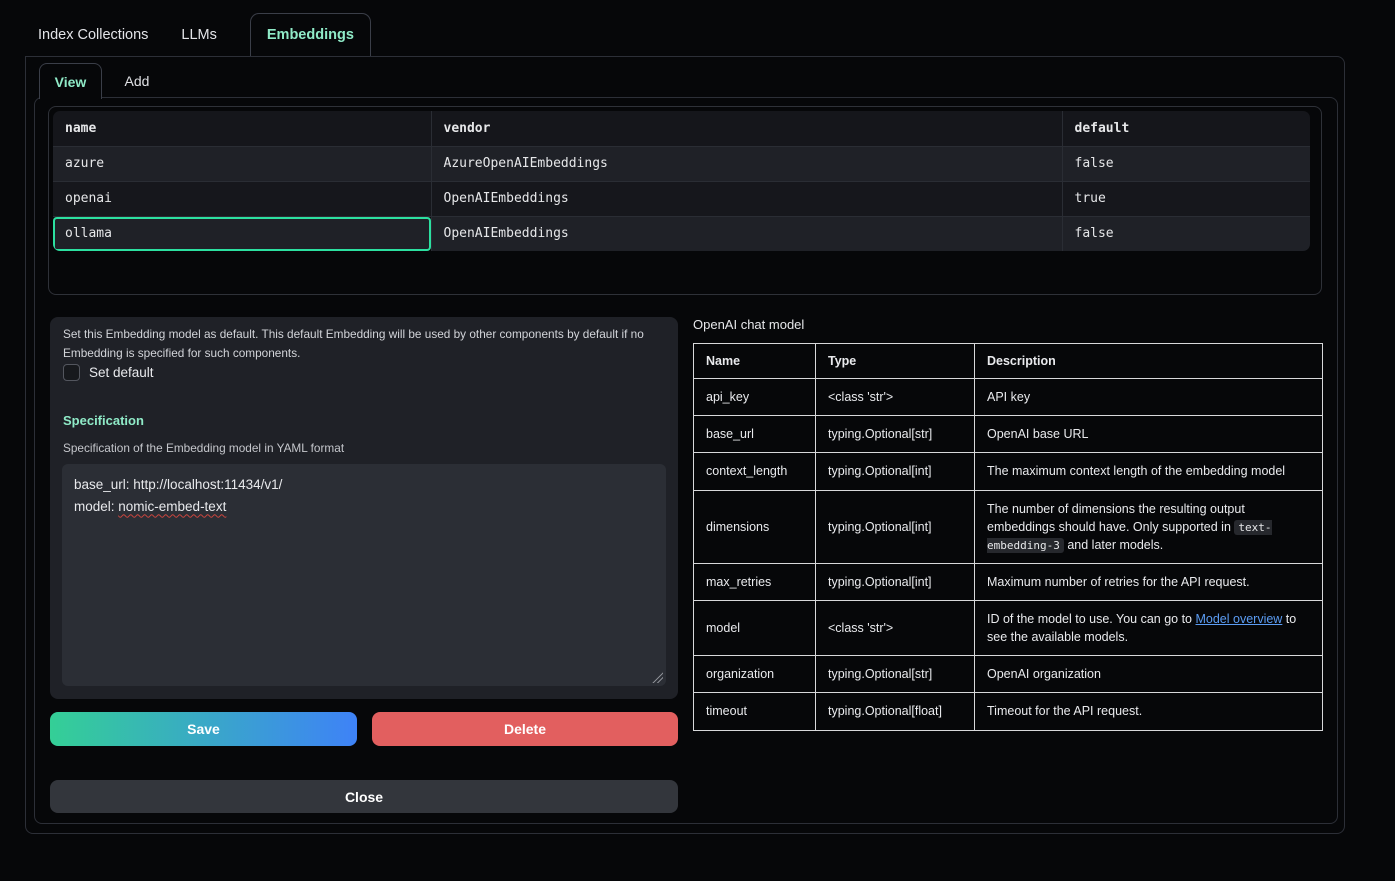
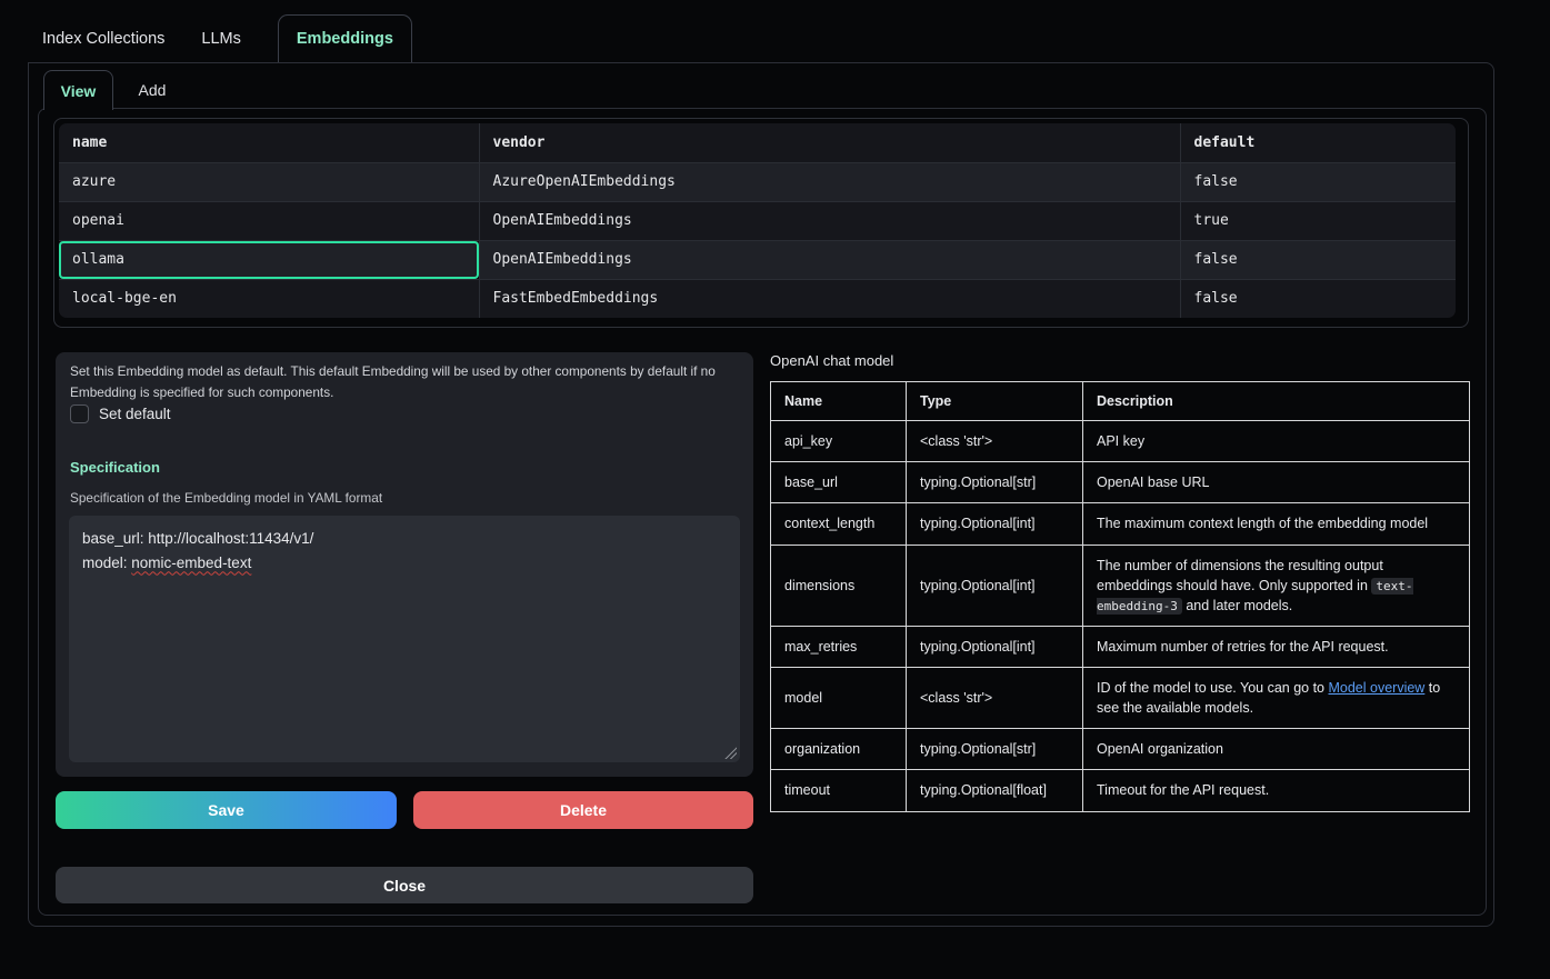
  Index Collections
  LLMs
  Embeddings
  View
  Add
  name	vendor	default
  azure	AzureOpenAIEmbeddings	false
  openai	OpenAIEmbeddings	true
  ollama	OpenAIEmbeddings	false
+ local-bge-en	FastEmbedEmbeddings	false
  Set this Embedding model as default. This default Embedding will be used by other components by default if no Embedding is specified for such components.
  Set default
  Specification
  Specification of the Embedding model in YAML format
  base_url: http://localhost:11434/v1/
  model: nomic-embed-text
  Save
  Delete
  Close
  OpenAI chat model
  Name	Type	Description
  api_key	<class 'str'>	API key
  base_url	typing.Optional[str]	OpenAI base URL
  context_length	typing.Optional[int]	The maximum context length of the embedding model
  dimensions	typing.Optional[int]	The number of dimensions the resulting output embeddings should have. Only supported in text-embedding-3 and later models.
  max_retries	typing.Optional[int]	Maximum number of retries for the API request.
  model	<class 'str'>	ID of the model to use. You can go to Model overview to see the available models.
  organization	typing.Optional[str]	OpenAI organization
  timeout	typing.Optional[float]	Timeout for the API request.
